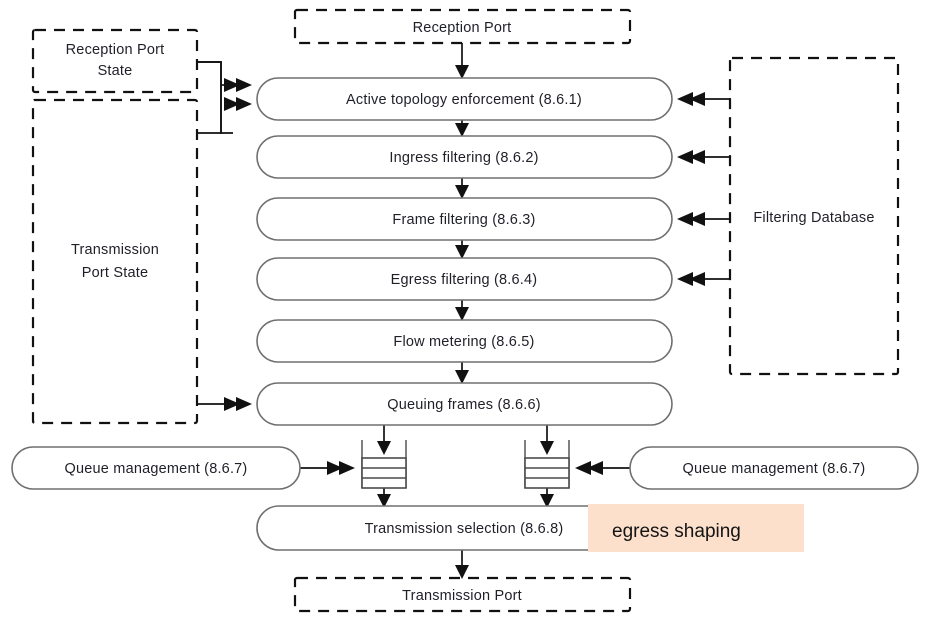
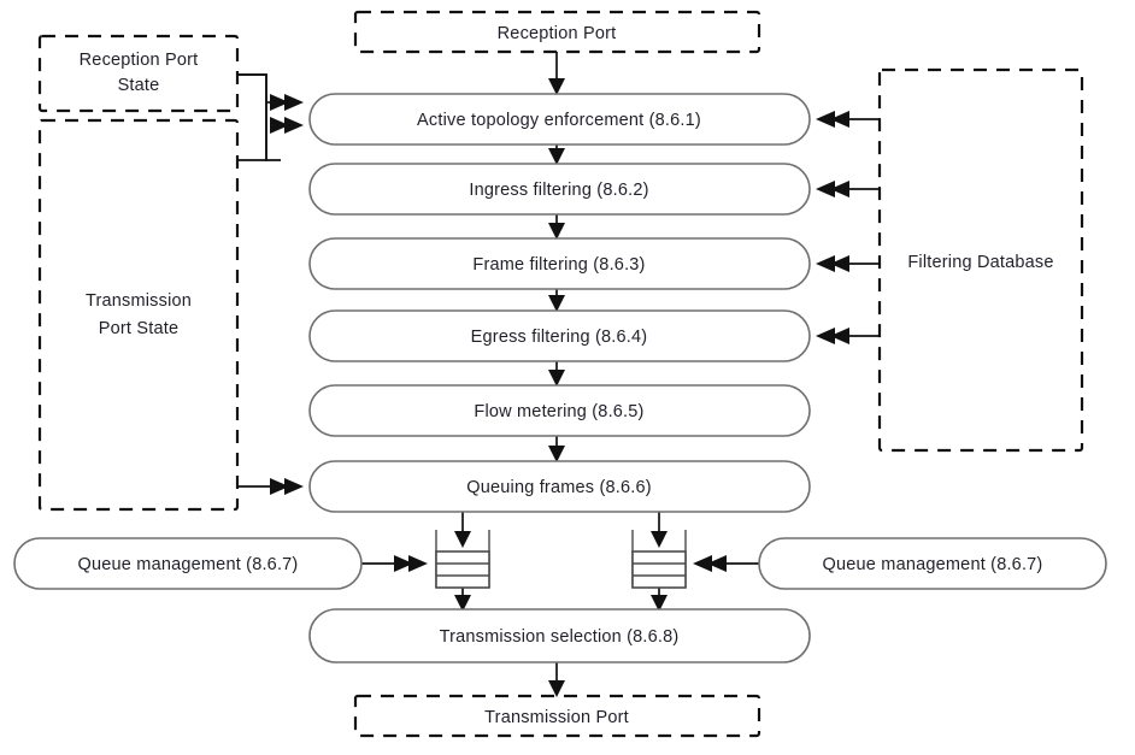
  Reception Port
  Reception Port
  State
  Transmission
  Port State
  Filtering Database
  Transmission Port
  Active topology enforcement (8.6.1)
  Ingress filtering (8.6.2)
  Frame filtering (8.6.3)
  Egress filtering (8.6.4)
  Flow metering (8.6.5)
  Queuing frames (8.6.6)
  Transmission selection (8.6.8)
  Queue management (8.6.7)
  Queue management (8.6.7)
- egress shaping
